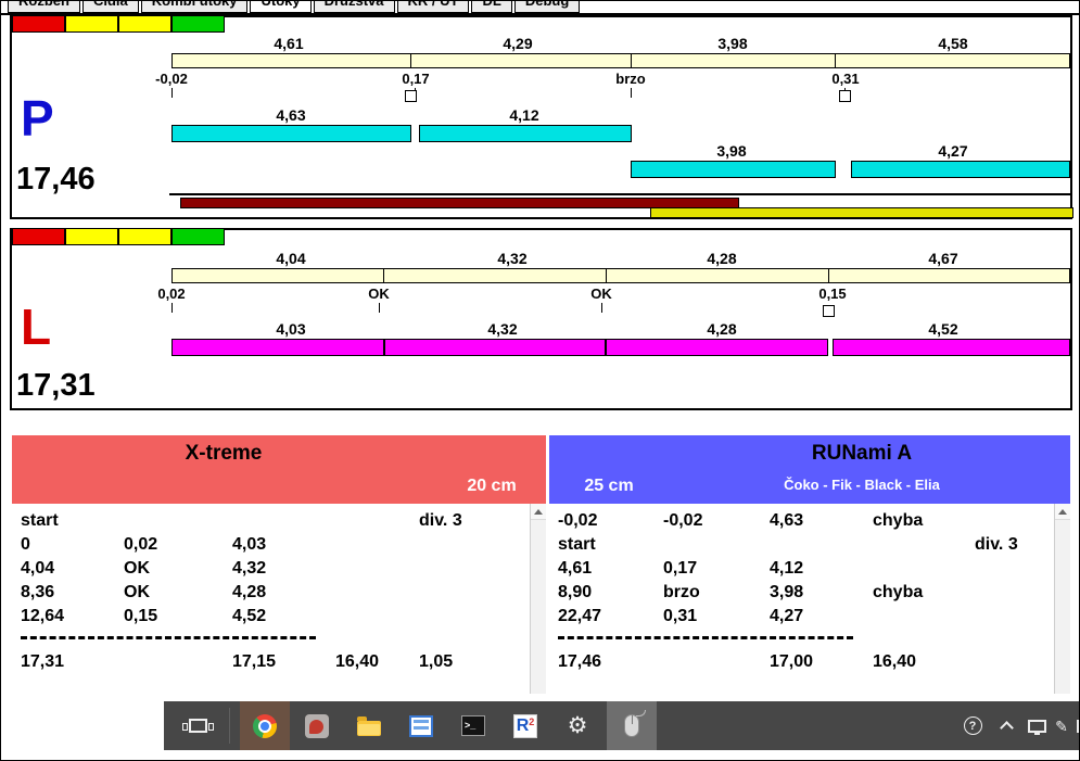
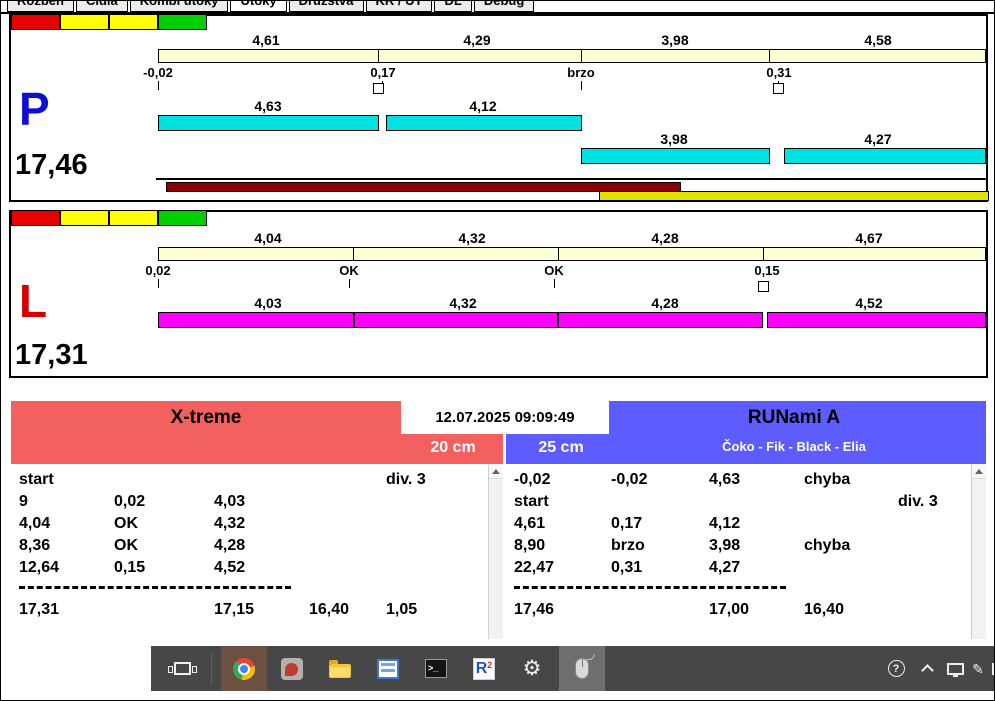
  Rozběh
  Čidla
  Kombi útoky
  Útoky
  Družstva
  KR / ÚT
  DL
  Debug
  4,61
  4,29
  3,98
  4,58
  -0,02
  0,17
  brzo
  0,31
  P
  4,63
  4,12
  3,98
  4,27
  17,46
  4,04
  4,32
  4,28
  4,67
  0,02
  OK
  OK
  0,15
  L
  4,03
  4,32
  4,28
  4,52
  17,31
  X-treme
  20 cm
  start
  div. 3
- 0
+ 9
  0,02
  4,03
  4,04
  OK
  4,32
  8,36
  OK
  4,28
  12,64
  0,15
  4,52
  17,31
  17,15
  16,40
  1,05
  RUNami A
  25 cm
  Čoko - Fik - Black - Elia
  -0,02
  -0,02
  4,63
  chyba
  start
  div. 3
  4,61
  0,17
  4,12
  8,90
  brzo
  3,98
  chyba
  22,47
  0,31
  4,27
  17,46
  17,00
  16,40
+ 12.07.2025 09:09:49
  >_
  R
  2
  ⚙
  ?
  ✎
